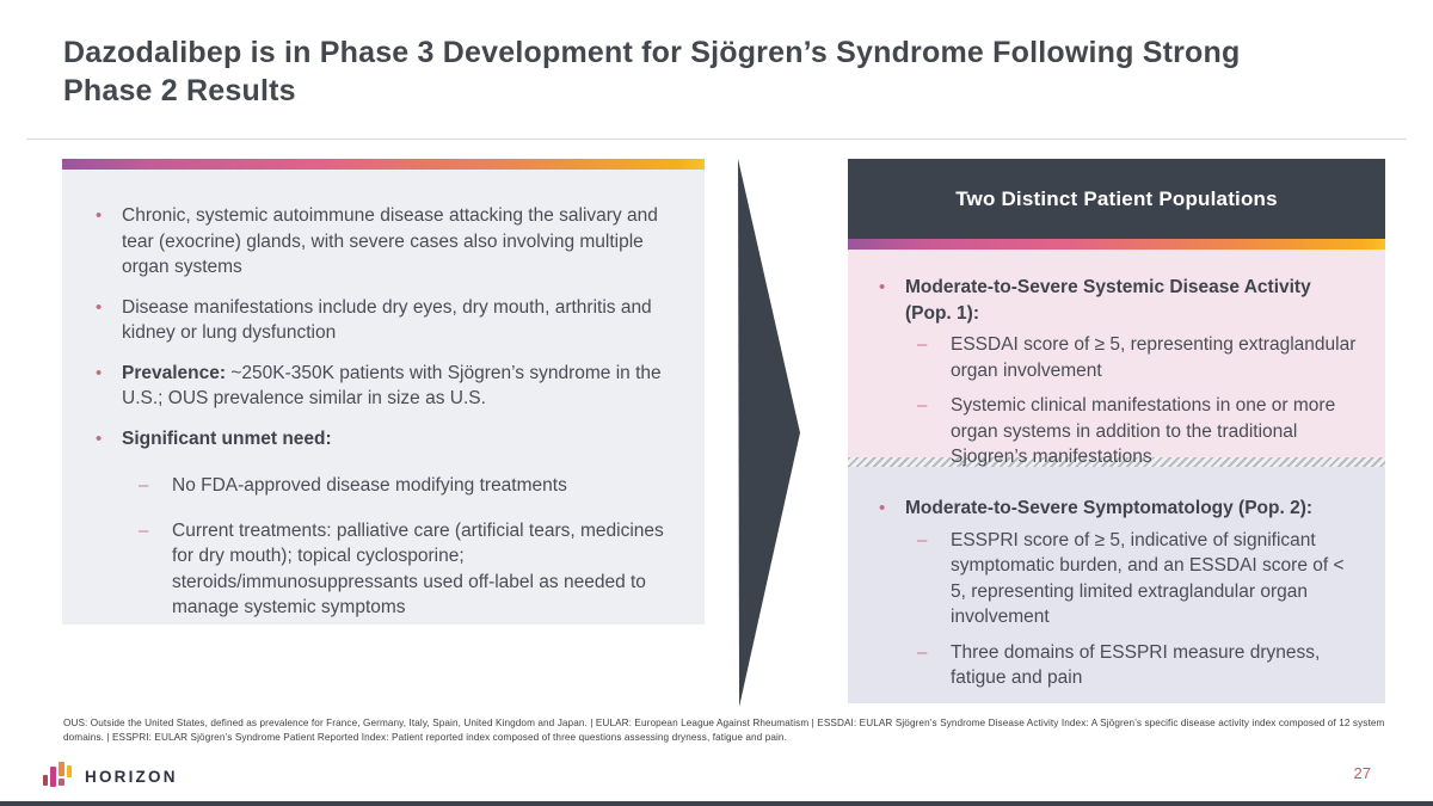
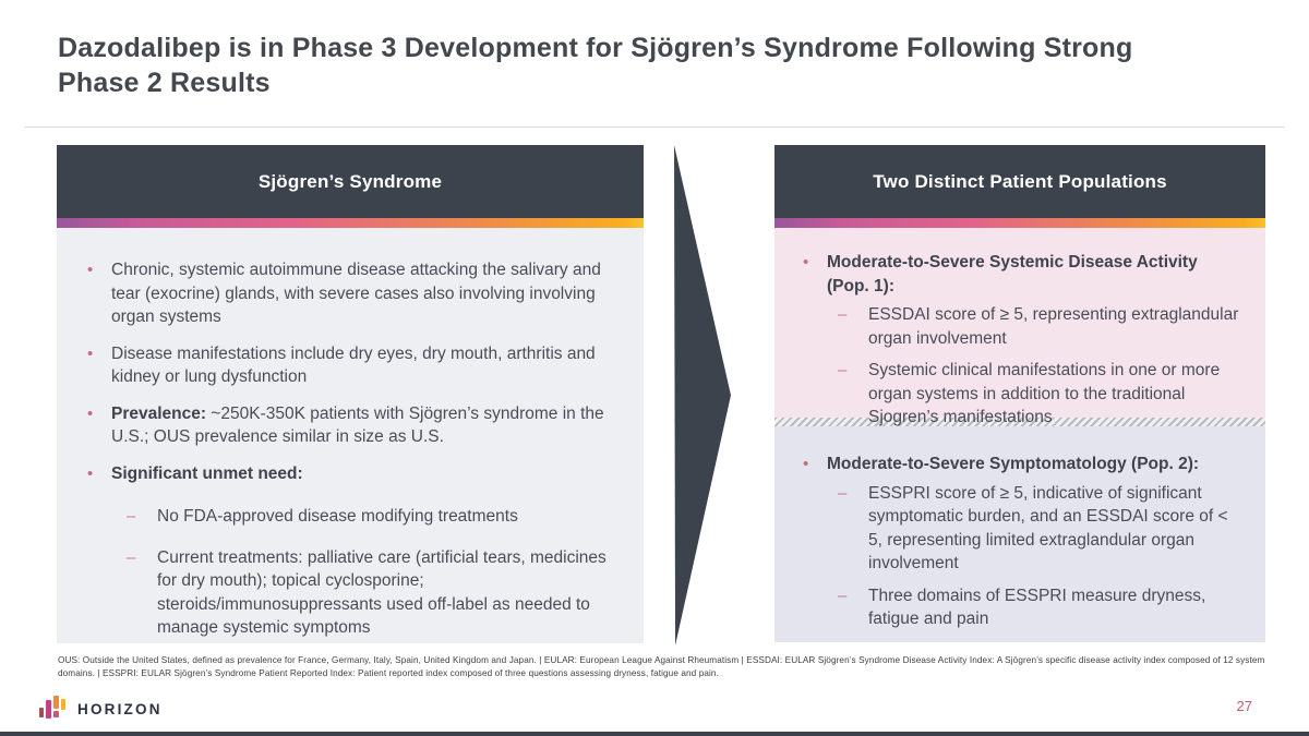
  Dazodalibep is in Phase 3 Development for Sjögren’s Syndrome Following Strong Phase 2 Results
+ Sjögren’s Syndrome
  •
- Chronic, systemic autoimmune disease attacking the salivary and tear (exocrine) glands, with severe cases also involving multiple organ systems
+ Chronic, systemic autoimmune disease attacking the salivary and tear (exocrine) glands, with severe cases also involving involving organ systems
  •
  Disease manifestations include dry eyes, dry mouth, arthritis and kidney or lung dysfunction
  •
  Prevalence: ~250K-350K patients with Sjögren’s syndrome in the U.S.; OUS prevalence similar in size as U.S.
  •
  Significant unmet need:
  –
  No FDA-approved disease modifying treatments
  –
  Current treatments: palliative care (artificial tears, medicines for dry mouth); topical cyclosporine; steroids/immunosuppressants used off-label as needed to manage systemic symptoms
  Two Distinct Patient Populations
  •
  Moderate-to-Severe Systemic Disease Activity (Pop. 1):
  –
  ESSDAI score of ≥ 5, representing extraglandular organ involvement
  –
  Systemic clinical manifestations in one or more organ systems in addition to the traditional Sjogren’s manifestations
  •
  Moderate-to-Severe Symptomatology (Pop. 2):
  –
  ESSPRI score of ≥ 5, indicative of significant symptomatic burden, and an ESSDAI score of < 5, representing limited extraglandular organ involvement
  –
  Three domains of ESSPRI measure dryness, fatigue and pain
  OUS: Outside the United States, defined as prevalence for France, Germany, Italy, Spain, United Kingdom and Japan. | EULAR: European League Against Rheumatism | ESSDAI: EULAR Sjögren’s Syndrome Disease Activity Index: A Sjögren’s specific disease activity index composed of 12 system domains. | ESSPRI: EULAR Sjögren’s Syndrome Patient Reported Index: Patient reported index composed of three questions assessing dryness, fatigue and pain.
  HORIZON
  27
